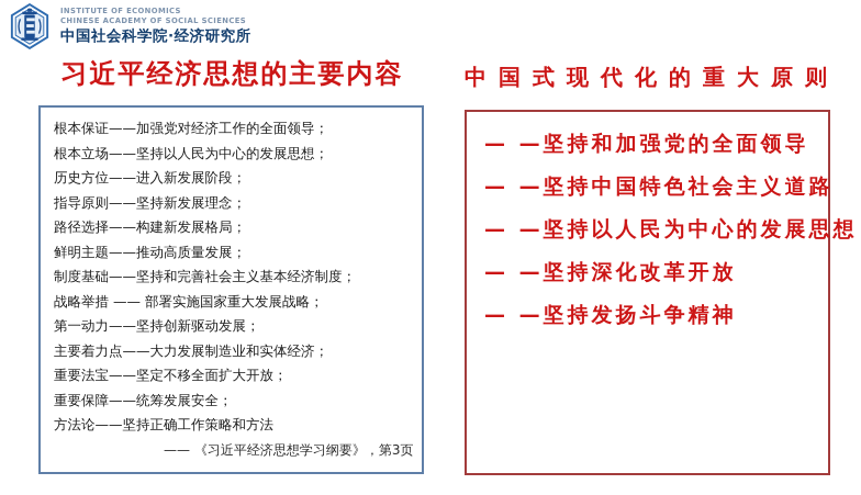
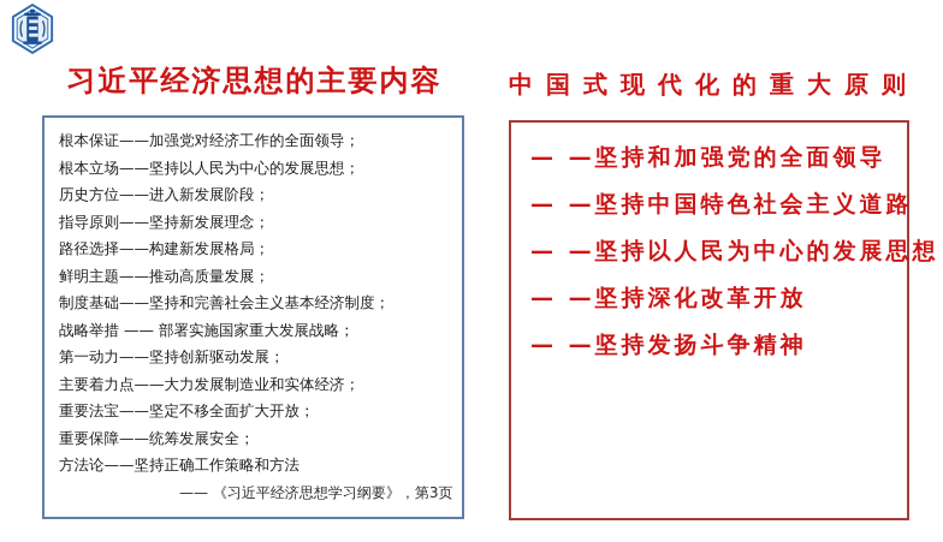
- INSTITUTE OF ECONOMICS
- CHINESE ACADEMY OF SOCIAL SCIENCES
- 中国社会科学院·经济研究所
  习近平经济思想的主要内容
  中国式现代化的重大原则
  根本保证——加强党对经济工作的全面领导；
  根本立场——坚持以人民为中心的发展思想；
  历史方位——进入新发展阶段；
  指导原则——坚持新发展理念；
  路径选择——构建新发展格局；
  鲜明主题——推动高质量发展；
  制度基础——坚持和完善社会主义基本经济制度；
  战略举措 —— 部署实施国家重大发展战略；
  第一动力——坚持创新驱动发展；
  主要着力点——大力发展制造业和实体经济；
  重要法宝——坚定不移全面扩大开放；
  重要保障——统筹发展安全；
  方法论——坚持正确工作策略和方法
  —— 《习近平经济思想学习纲要》，第3页
  — —坚持和加强党的全面领导
  — —坚持中国特色社会主义道路
  — —坚持以人民为中心的发展思想
  — —坚持深化改革开放
  — —坚持发扬斗争精神
